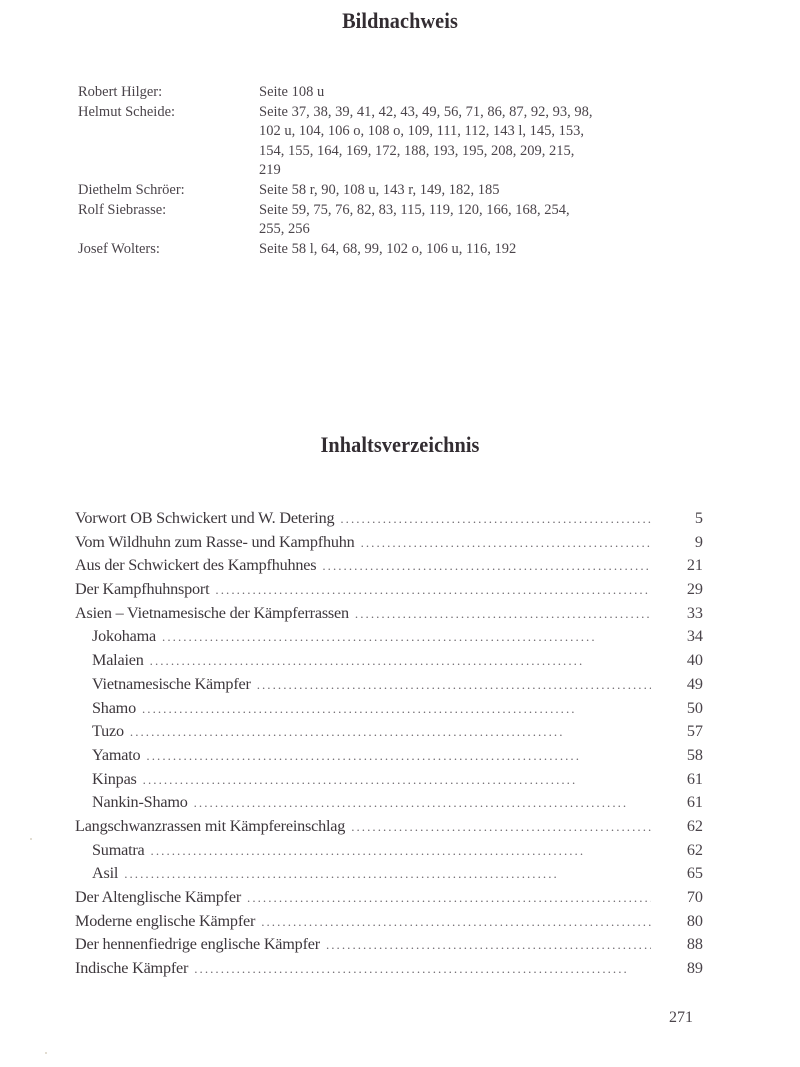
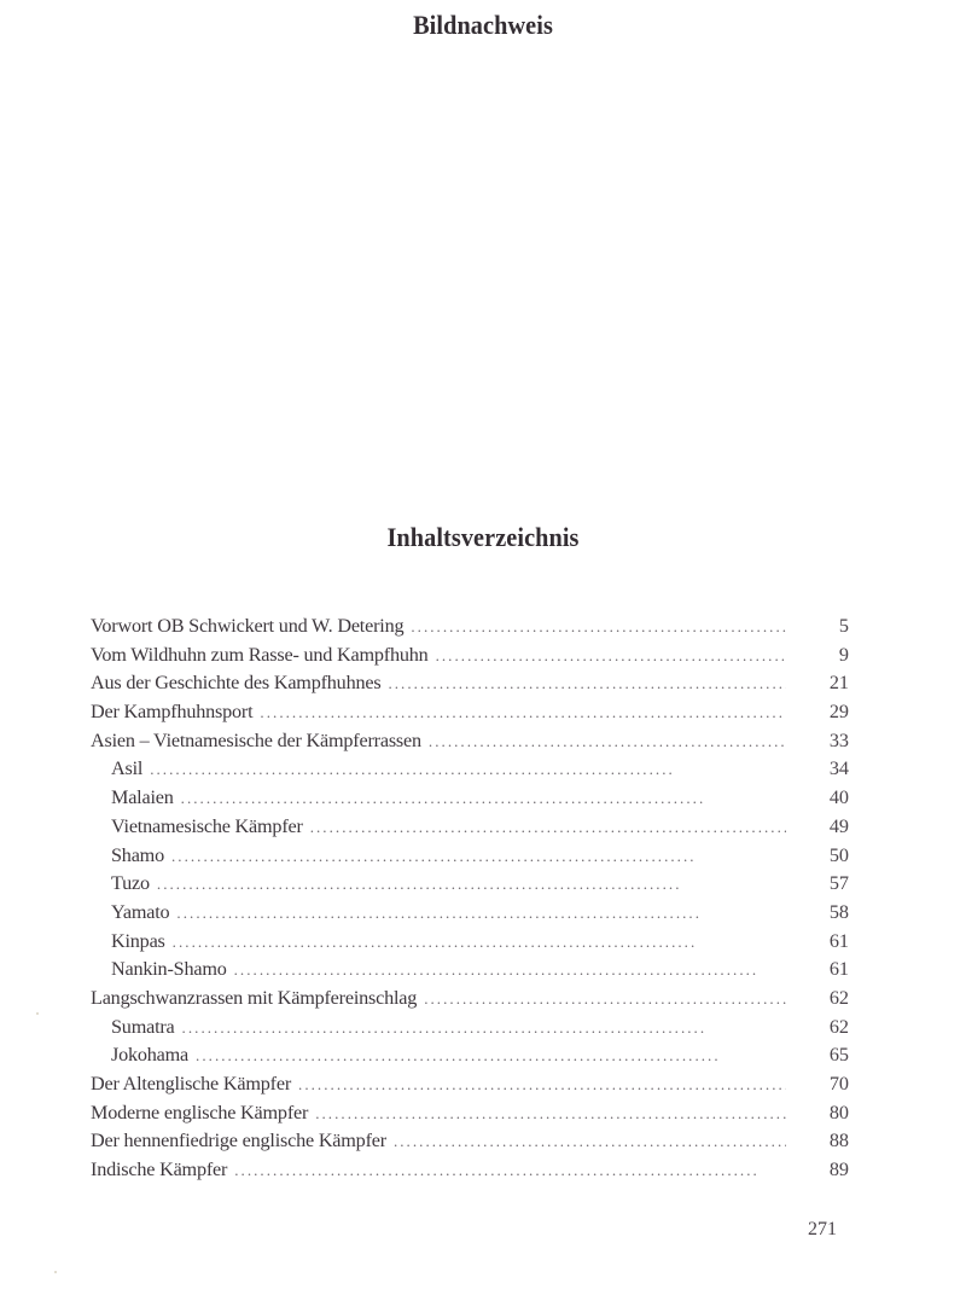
  Bildnachweis
- Robert Hilger:
- Seite 108 u
- Helmut Scheide:
- Seite 37, 38, 39, 41, 42, 43, 49, 56, 71, 86, 87, 92, 93, 98,
- 102 u, 104, 106 o, 108 o, 109, 111, 112, 143 l, 145, 153,
- 154, 155, 164, 169, 172, 188, 193, 195, 208, 209, 215,
- 219
- Diethelm Schröer:
- Seite 58 r, 90, 108 u, 143 r, 149, 182, 185
- Rolf Siebrasse:
- Seite 59, 75, 76, 82, 83, 115, 119, 120, 166, 168, 254,
- 255, 256
- Josef Wolters:
- Seite 58 l, 64, 68, 99, 102 o, 106 u, 116, 192
  Inhaltsverzeichnis
  Vorwort OB Schwickert und W. Detering
  5
  Vom Wildhuhn zum Rasse- und Kampfhuhn
  9
- Aus der Schwickert des Kampfhuhnes
+ Aus der Geschichte des Kampfhuhnes
  21
  Der Kampfhuhnsport
  29
  Asien – Vietnamesische der Kämpferrassen
  33
- Jokohama
+ Asil
  34
  Malaien
  40
  Vietnamesische Kämpfer
  49
  Shamo
  50
  Tuzo
  57
  Yamato
  58
  Kinpas
  61
  Nankin-Shamo
  61
  Langschwanzrassen mit Kämpfereinschlag
  62
  Sumatra
  62
- Asil
+ Jokohama
  65
  Der Altenglische Kämpfer
  70
  Moderne englische Kämpfer
  80
  Der hennenfiedrige englische Kämpfer
  88
  Indische Kämpfer
  89
  271
